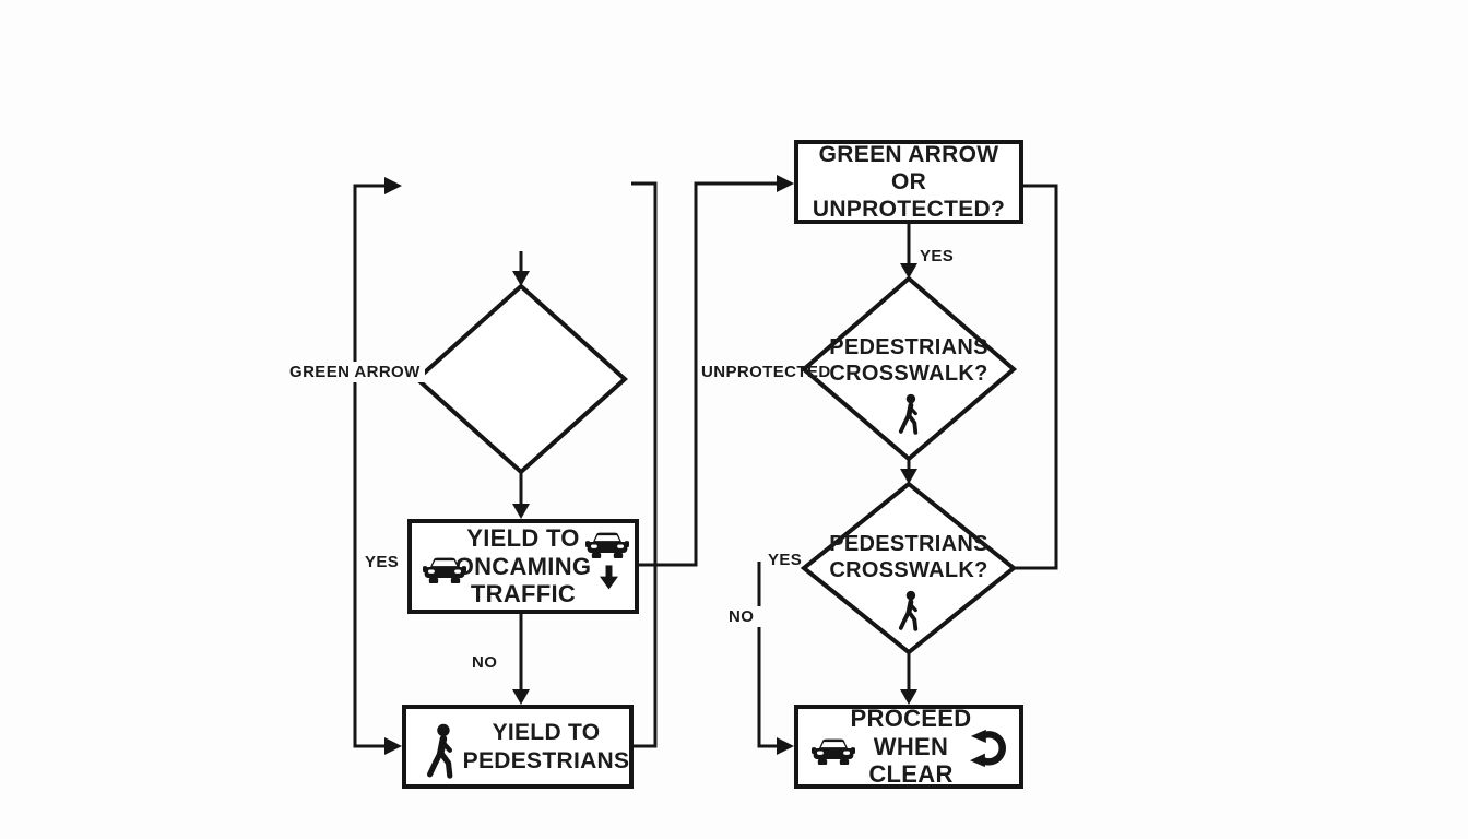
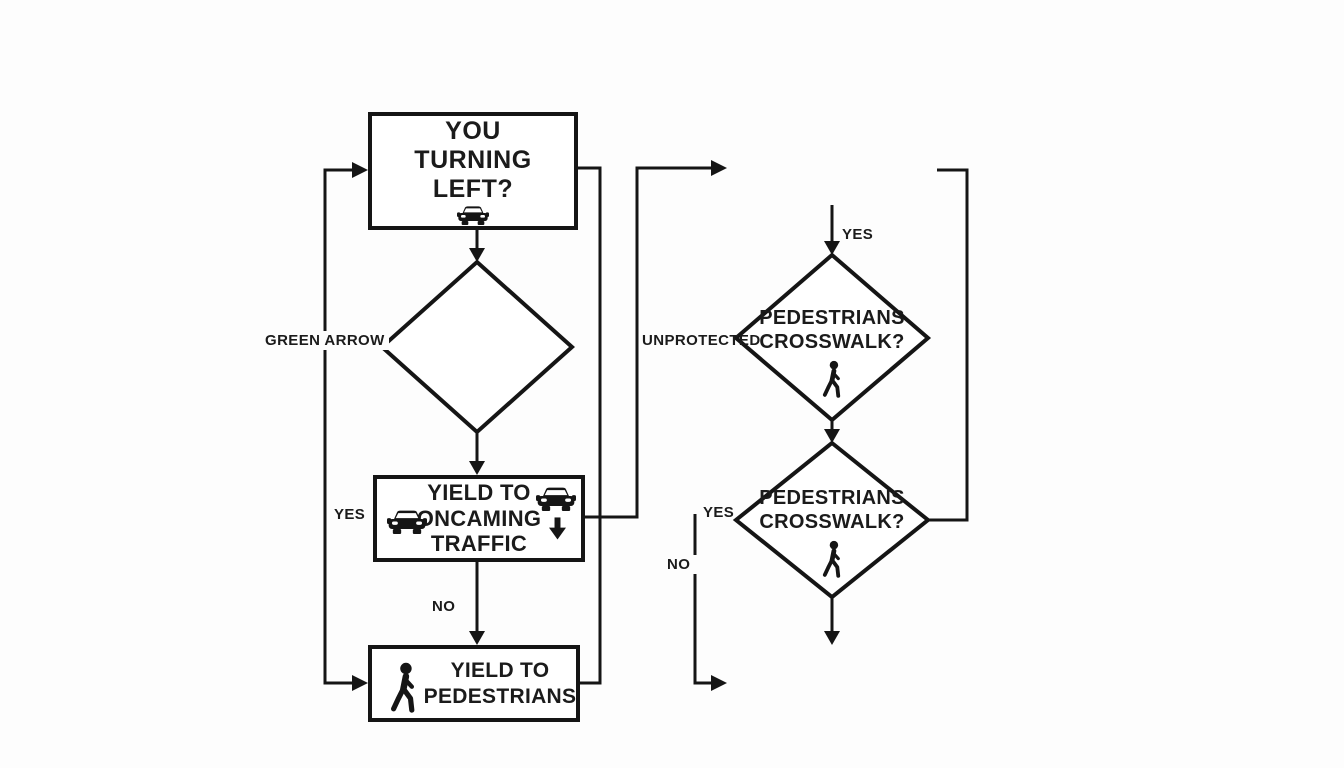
+ YOU
+ TURNING
+ LEFT?
  YIELD TO
  ONCAMING
  TRAFFIC
  YIELD TO
  PEDESTRIANS
- GREEN ARROW OR
- UNPROTECTED?
  PEDESTRIANS CROSSWALK?
  PEDESTRIANS CROSSWALK?
- PROCEED
- WHEN CLEAR
  GREEN ARROW
  YES
  NO
  YES
  UNPROTECTED
  YES
  NO
